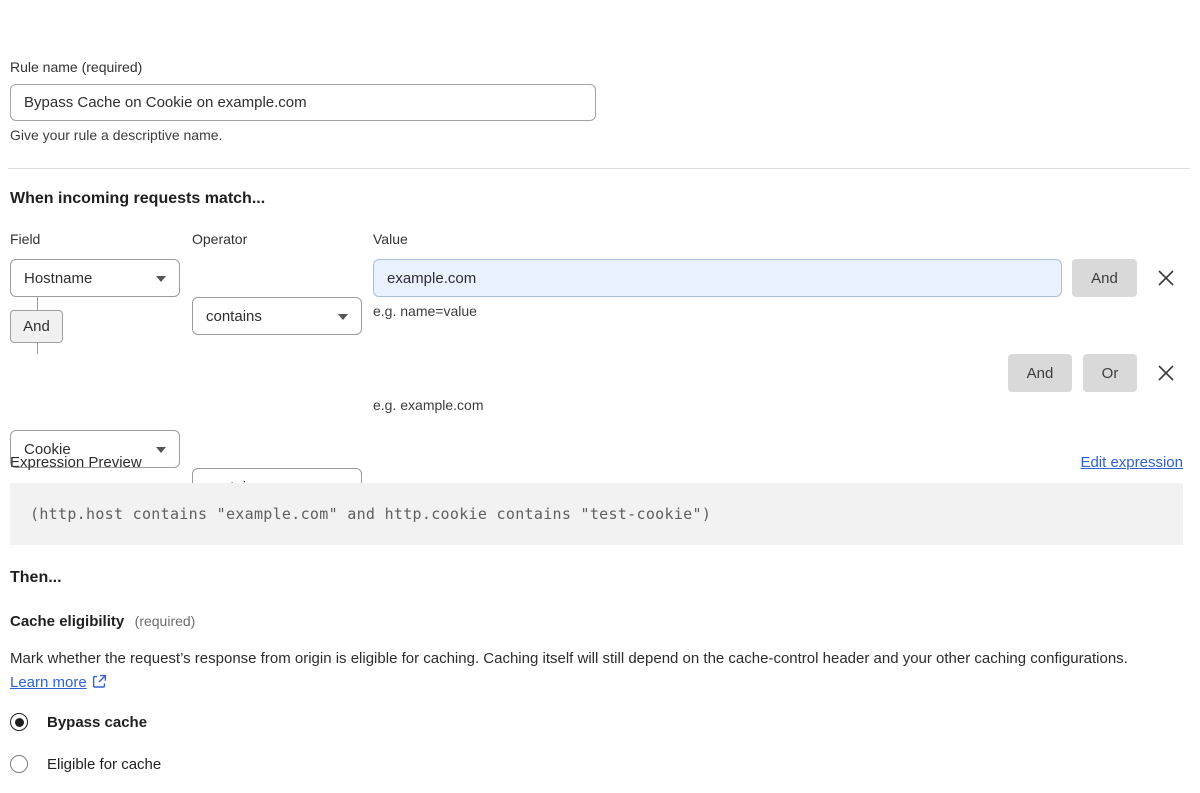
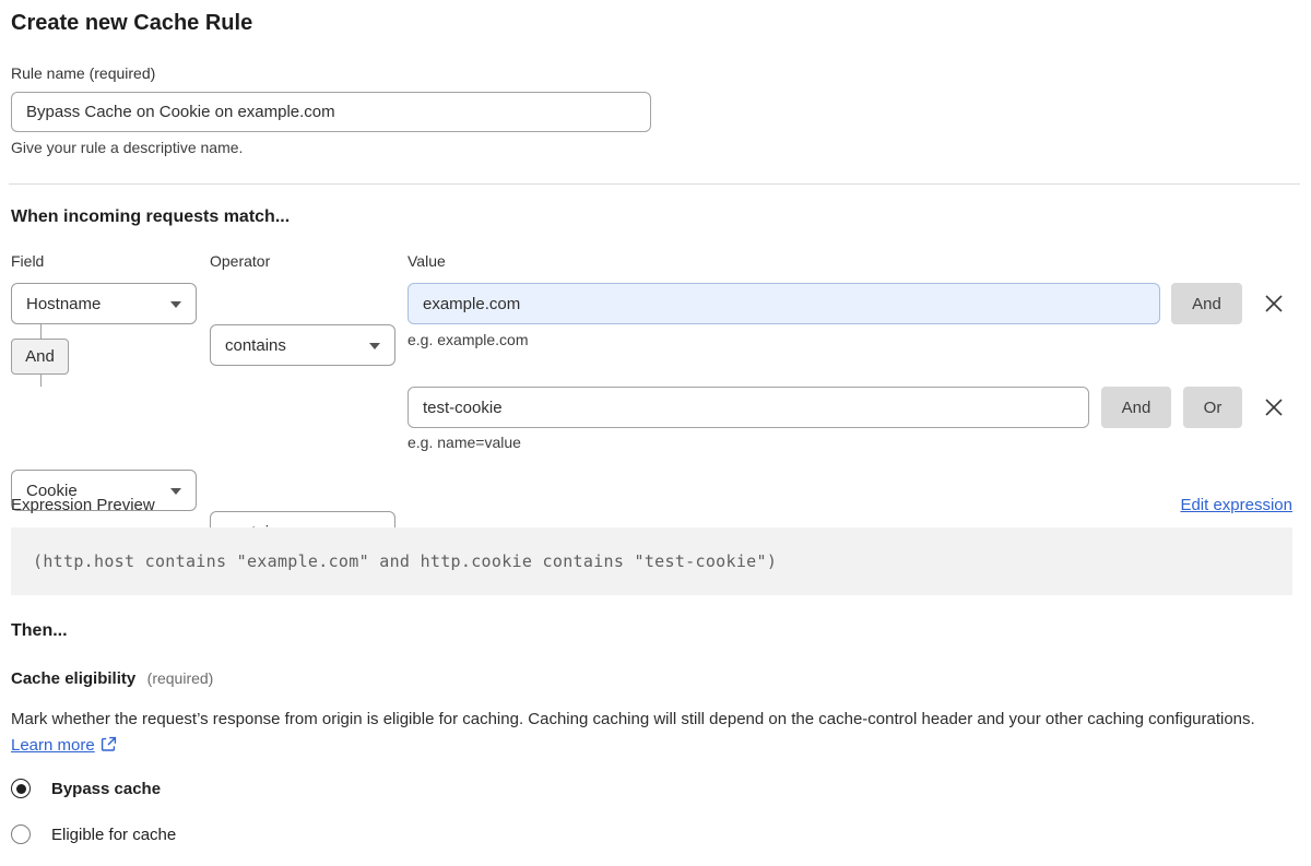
+ Create new Cache Rule
  Rule name (required)
  Bypass Cache on Cookie on example.com
  Give your rule a descriptive name.
  When incoming requests match...
  Field
  Operator
  Value
  Hostname
  contains
  example.com
  And
- e.g. name=value
+ e.g. example.com
  And
  Cookie
+ test-cookie
  And
  Or
- e.g. example.com
+ e.g. name=value
  Expression Preview
  Edit expression
  (http.host contains "example.com" and http.cookie contains "test-cookie")
  Then...
  Cache eligibility (required)
- Mark whether the request’s response from origin is eligible for caching. Caching itself will still depend on the cache-control header and your other caching configurations. Learn more
+ Mark whether the request’s response from origin is eligible for caching. Caching caching will still depend on the cache-control header and your other caching configurations. Learn more
  Bypass cache
  Eligible for cache
